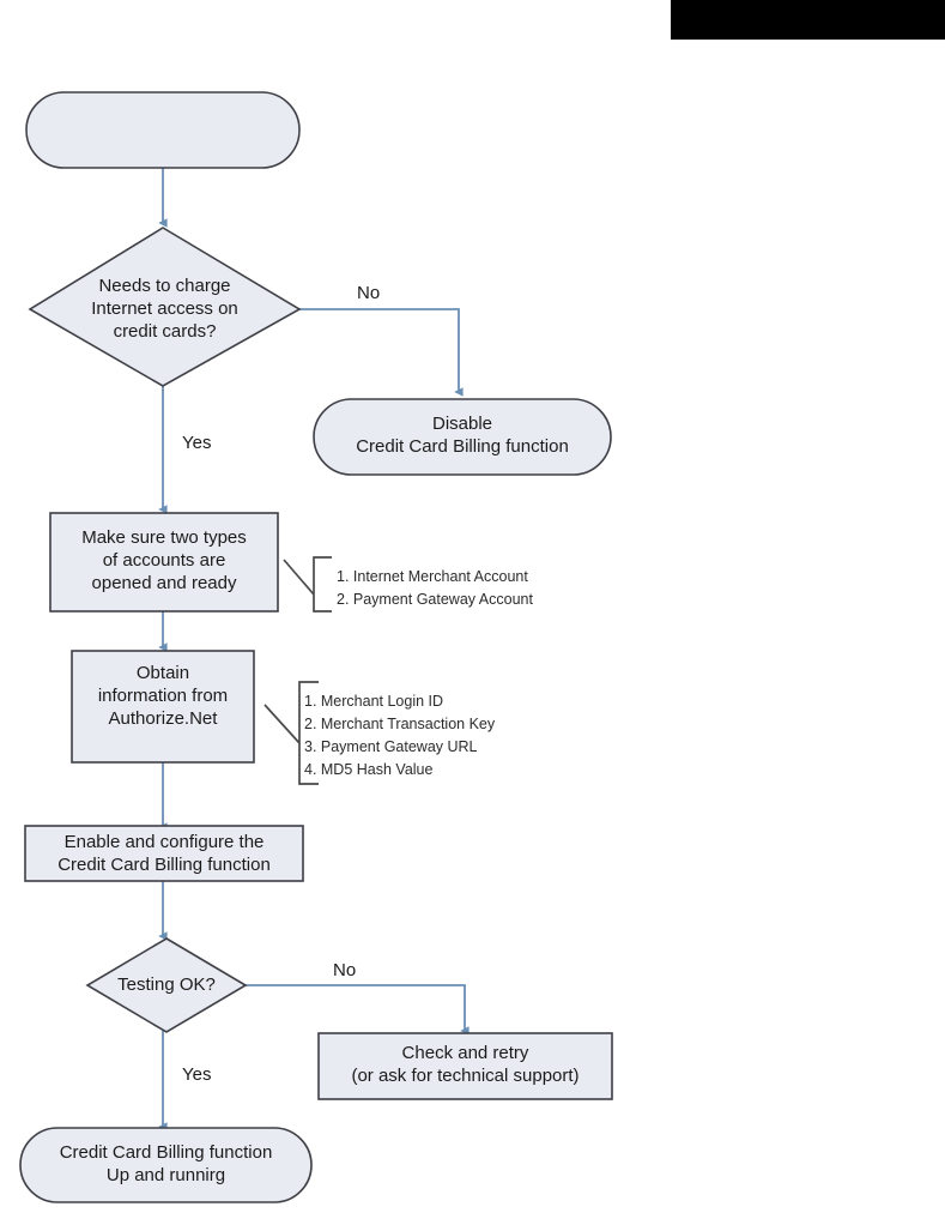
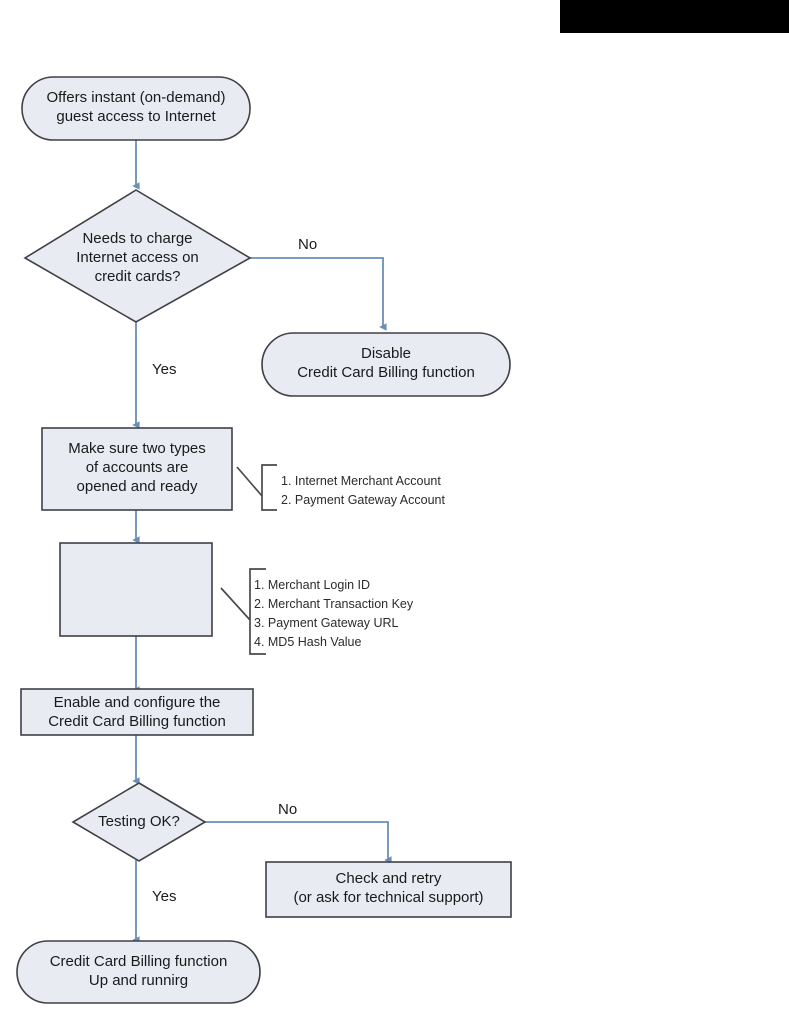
+ Offers instant (on-demand)
+ guest access to Internet
  Needs to charge
  Internet access on
  credit cards?
  Disable
  Credit Card Billing function
  Make sure two types
  of accounts are
  opened and ready
- Obtain
- information from
- Authorize.Net
  Enable and configure the
  Credit Card Billing function
  Testing OK?
  Check and retry
  (or ask for technical support)
  Credit Card Billing function
  Up and runnirg
  No
  Yes
  No
  Yes
  1. Internet Merchant Account
  2. Payment Gateway Account
  1. Merchant Login ID
  2. Merchant Transaction Key
  3. Payment Gateway URL
  4. MD5 Hash Value
